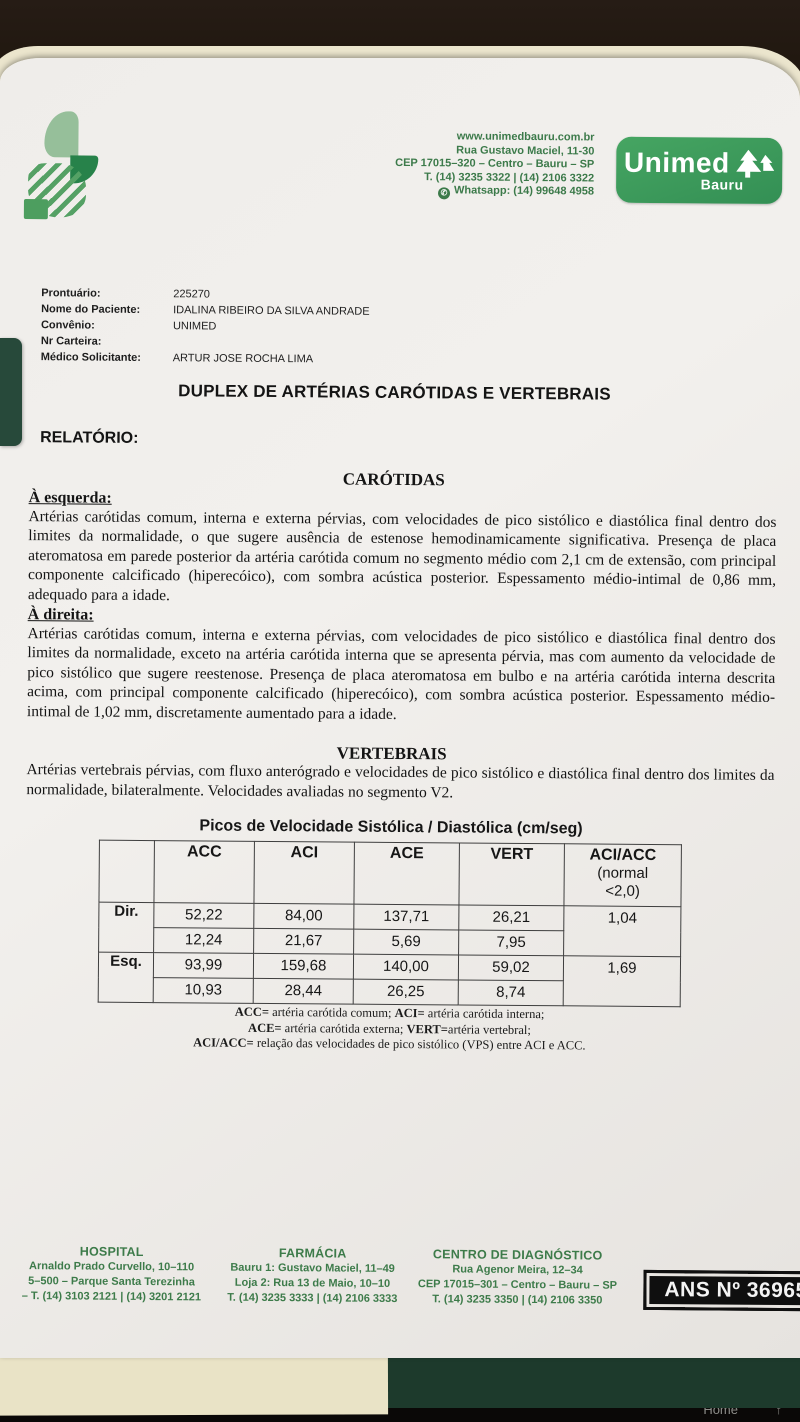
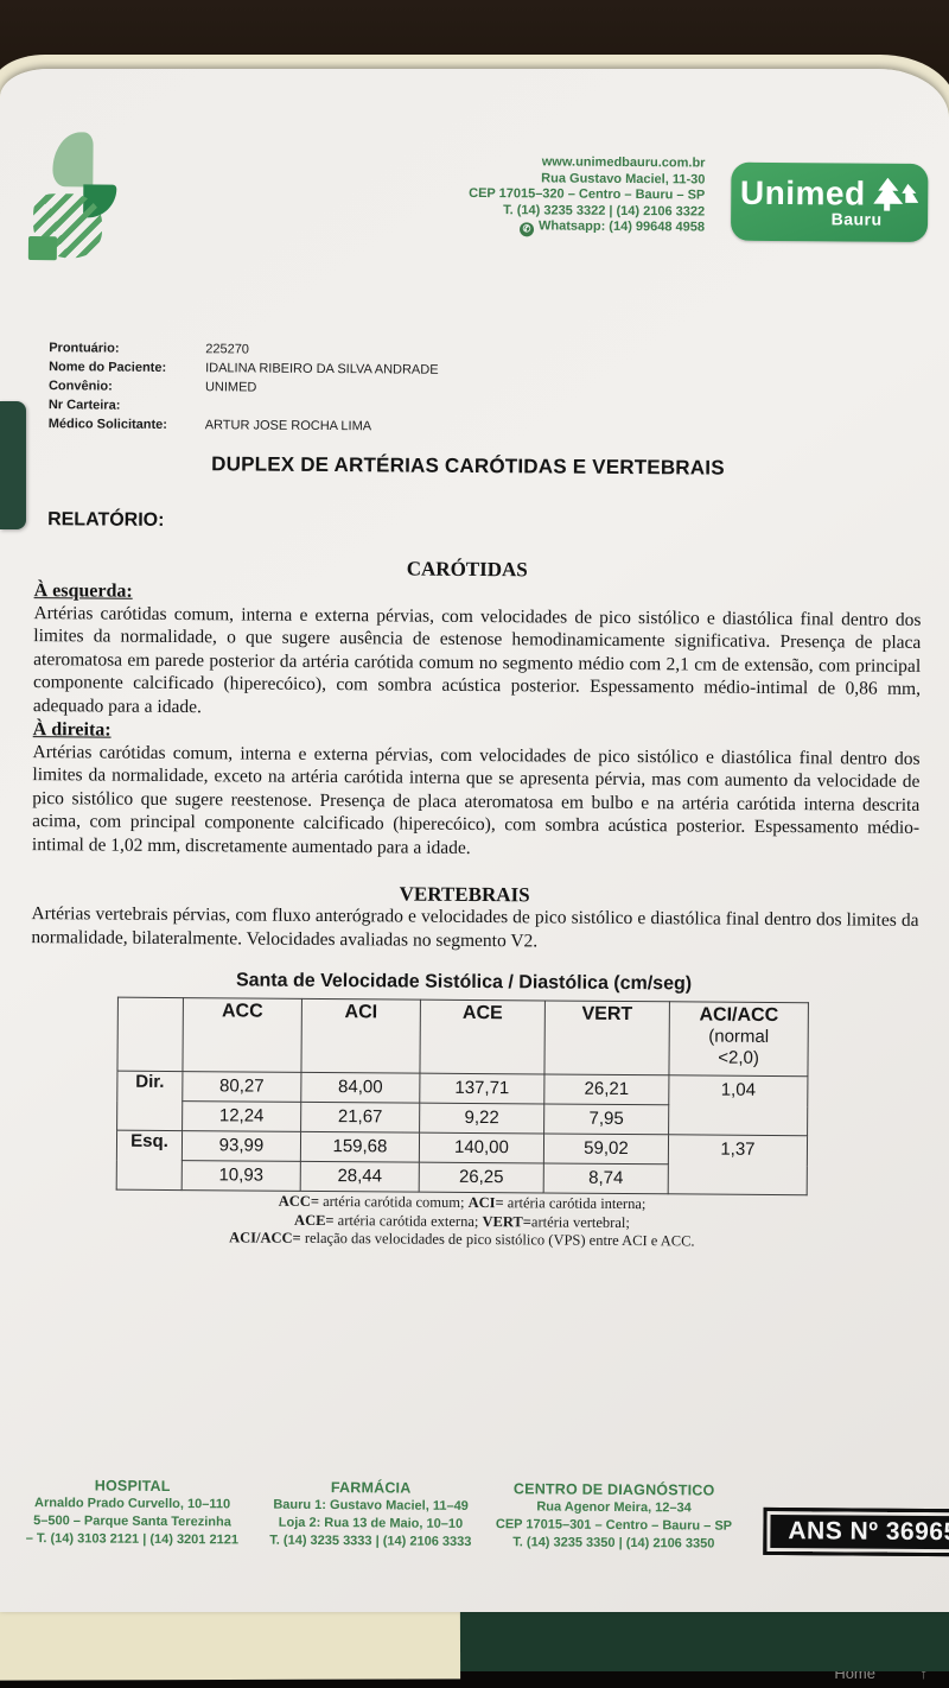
  Home
  ↑
  www.unimedbauru.com.br
  Rua Gustavo Maciel, 11-30
  CEP 17015–320 – Centro – Bauru – SP
  T. (14) 3235 3322 | (14) 2106 3322
  ✆ Whatsapp: (14) 99648 4958
  Unimed
  Bauru
  Prontuário:
  225270
  Nome do Paciente:
  IDALINA RIBEIRO DA SILVA ANDRADE
  Convênio:
  UNIMED
  Nr Carteira:
  Médico Solicitante:
  ARTUR JOSE ROCHA LIMA
  DUPLEX DE ARTÉRIAS CARÓTIDAS E VERTEBRAIS
  RELATÓRIO:
  CARÓTIDAS
  À esquerda:
  Artérias carótidas comum, interna e externa pérvias, com velocidades de pico sistólico e diastólica final dentro dos limites da normalidade, o que sugere ausência de estenose hemodinamicamente significativa. Presença de placa ateromatosa em parede posterior da artéria carótida comum no segmento médio com 2,1 cm de extensão, com principal componente calcificado (hiperecóico), com sombra acústica posterior. Espessamento médio-intimal de 0,86 mm, adequado para a idade.
  À direita:
  Artérias carótidas comum, interna e externa pérvias, com velocidades de pico sistólico e diastólica final dentro dos limites da normalidade, exceto na artéria carótida interna que se apresenta pérvia, mas com aumento da velocidade de pico sistólico que sugere reestenose. Presença de placa ateromatosa em bulbo e na artéria carótida interna descrita acima, com principal componente calcificado (hiperecóico), com sombra acústica posterior. Espessamento médio-intimal de 1,02 mm, discretamente aumentado para a idade.
  VERTEBRAIS
  Artérias vertebrais pérvias, com fluxo anterógrado e velocidades de pico sistólico e diastólica final dentro dos limites da normalidade, bilateralmente. Velocidades avaliadas no segmento V2.
- Picos de Velocidade Sistólica / Diastólica (cm/seg)
+ Santa de Velocidade Sistólica / Diastólica (cm/seg)
  	ACC	ACI	ACE	VERT	ACI/ACC (normal <2,0)
- Dir.	52,22	84,00	137,71	26,21	1,04
+ Dir.	80,27	84,00	137,71	26,21	1,04
- 12,24	21,67	5,69	7,95
+ 12,24	21,67	9,22	7,95
- Esq.	93,99	159,68	140,00	59,02	1,69
+ Esq.	93,99	159,68	140,00	59,02	1,37
  10,93	28,44	26,25	8,74
  ACC= artéria carótida comum; ACI= artéria carótida interna;
  ACE= artéria carótida externa; VERT=artéria vertebral;
  ACI/ACC= relação das velocidades de pico sistólico (VPS) entre ACI e ACC.
  HOSPITAL
  Arnaldo Prado Curvello, 10–110
  5–500 – Parque Santa Terezinha
  – T. (14) 3103 2121 | (14) 3201 2121
  FARMÁCIA
  Bauru 1: Gustavo Maciel, 11–49
  Loja 2: Rua 13 de Maio, 10–10
  T. (14) 3235 3333 | (14) 2106 3333
  CENTRO DE DIAGNÓSTICO
  Rua Agenor Meira, 12–34
  CEP 17015–301 – Centro – Bauru – SP
  T. (14) 3235 3350 | (14) 2106 3350
  ANS Nº 3696
